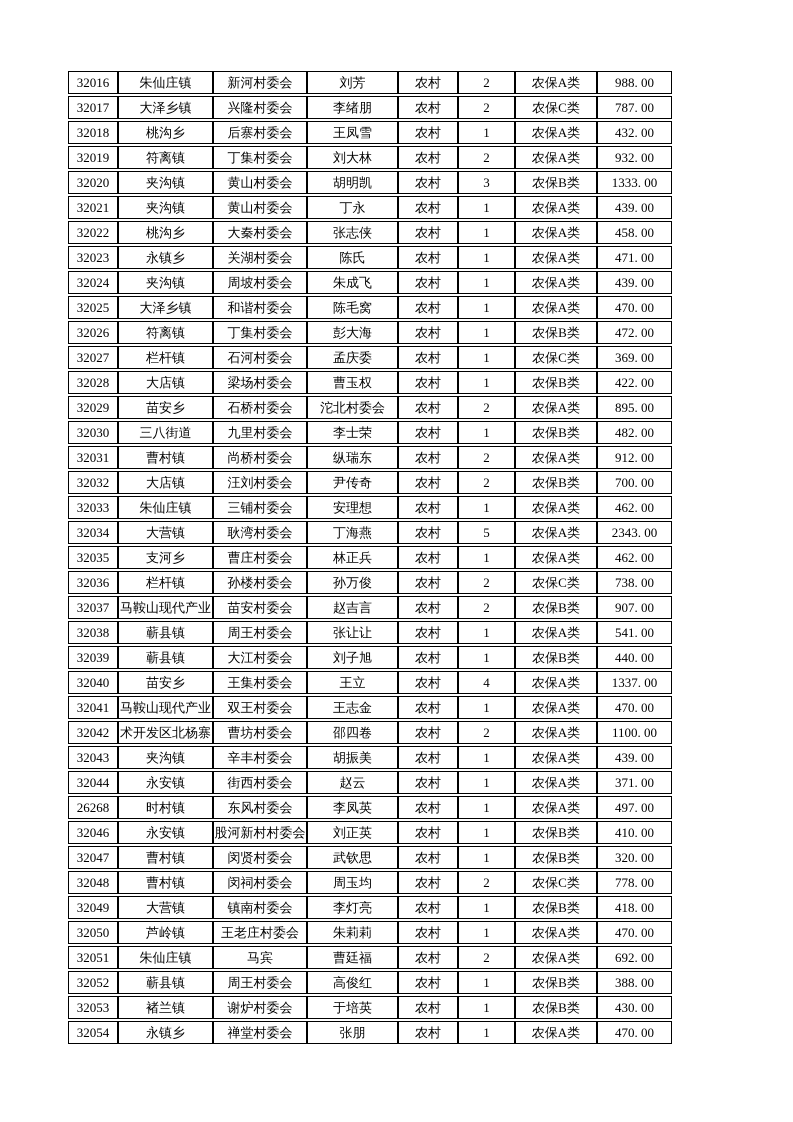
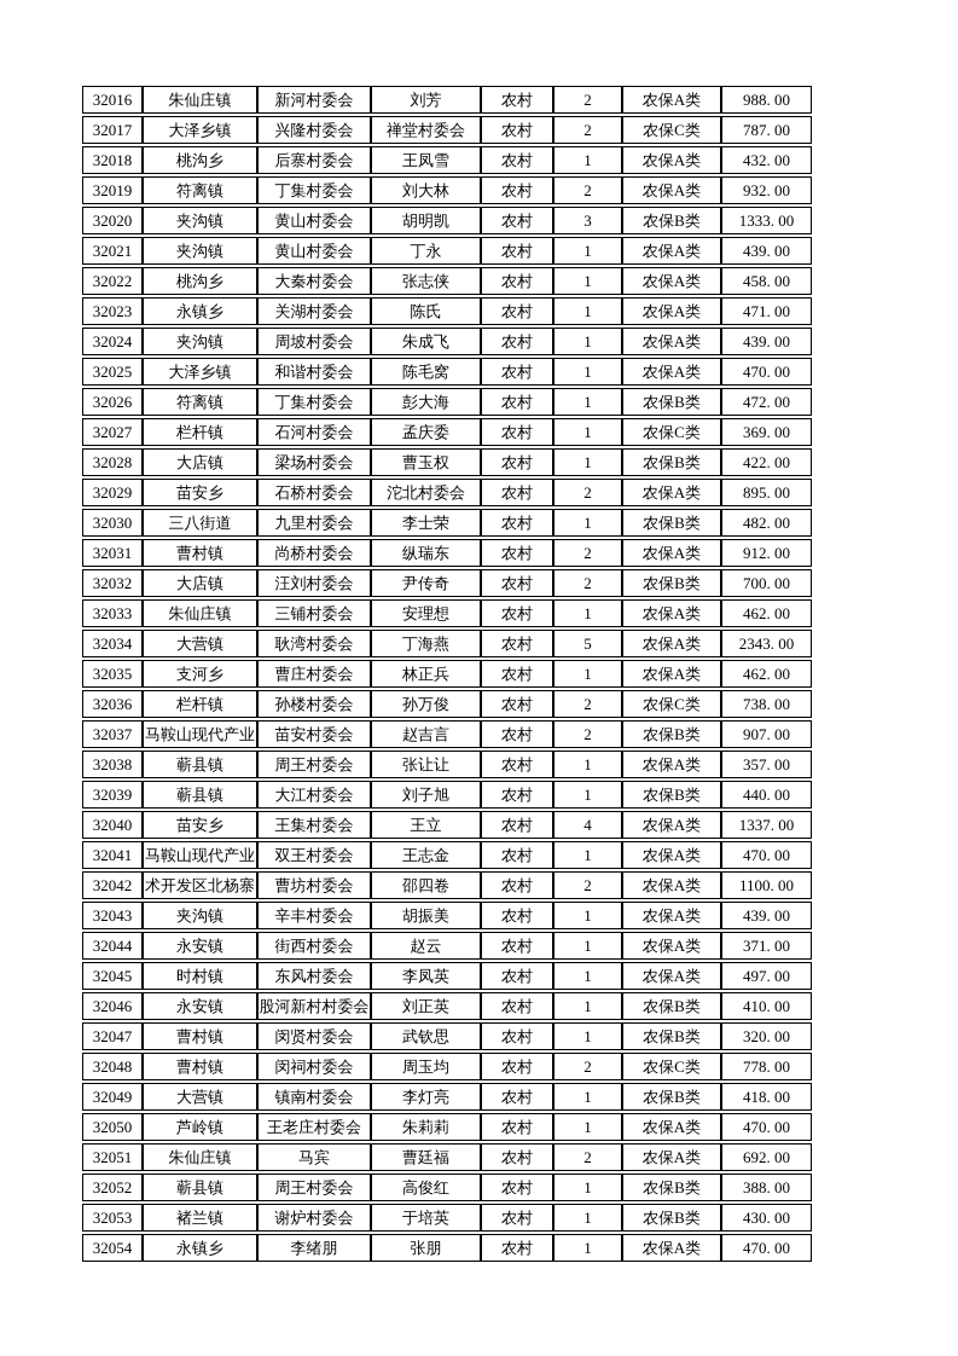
  32016
  朱仙庄镇
  新河村委会
  刘芳
  农村
  2
  农保A类
  988. 00
  32017
  大泽乡镇
  兴隆村委会
- 李绪朋
+ 禅堂村委会
  农村
  2
  农保C类
  787. 00
  32018
  桃沟乡
  后寨村委会
  王凤雪
  农村
  1
  农保A类
  432. 00
  32019
  符离镇
  丁集村委会
  刘大林
  农村
  2
  农保A类
  932. 00
  32020
  夹沟镇
  黄山村委会
  胡明凯
  农村
  3
  农保B类
  1333. 00
  32021
  夹沟镇
  黄山村委会
  丁永
  农村
  1
  农保A类
  439. 00
  32022
  桃沟乡
  大秦村委会
  张志侠
  农村
  1
  农保A类
  458. 00
  32023
  永镇乡
  关湖村委会
  陈氏
  农村
  1
  农保A类
  471. 00
  32024
  夹沟镇
  周坡村委会
  朱成飞
  农村
  1
  农保A类
  439. 00
  32025
  大泽乡镇
  和谐村委会
  陈毛窝
  农村
  1
  农保A类
  470. 00
  32026
  符离镇
  丁集村委会
  彭大海
  农村
  1
  农保B类
  472. 00
  32027
  栏杆镇
  石河村委会
  孟庆委
  农村
  1
  农保C类
  369. 00
  32028
  大店镇
  梁场村委会
  曹玉权
  农村
  1
  农保B类
  422. 00
  32029
  苗安乡
  石桥村委会
  沱北村委会
  农村
  2
  农保A类
  895. 00
  32030
  三八街道
  九里村委会
  李士荣
  农村
  1
  农保B类
  482. 00
  32031
  曹村镇
  尚桥村委会
  纵瑞东
  农村
  2
  农保A类
  912. 00
  32032
  大店镇
  汪刘村委会
  尹传奇
  农村
  2
  农保B类
  700. 00
  32033
  朱仙庄镇
  三铺村委会
  安理想
  农村
  1
  农保A类
  462. 00
  32034
  大营镇
  耿湾村委会
  丁海燕
  农村
  5
  农保A类
  2343. 00
  32035
  支河乡
  曹庄村委会
  林正兵
  农村
  1
  农保A类
  462. 00
  32036
  栏杆镇
  孙楼村委会
  孙万俊
  农村
  2
  农保C类
  738. 00
  32037
  马鞍山现代产业
  苗安村委会
  赵吉言
  农村
  2
  农保B类
  907. 00
  32038
  蕲县镇
  周王村委会
  张让让
  农村
  1
  农保A类
- 541. 00
+ 357. 00
  32039
  蕲县镇
  大江村委会
  刘子旭
  农村
  1
  农保B类
  440. 00
  32040
  苗安乡
  王集村委会
  王立
  农村
  4
  农保A类
  1337. 00
  32041
  马鞍山现代产业
  双王村委会
  王志金
  农村
  1
  农保A类
  470. 00
  32042
  术开发区北杨寨
  曹坊村委会
  邵四卷
  农村
  2
  农保A类
  1100. 00
  32043
  夹沟镇
  辛丰村委会
  胡振美
  农村
  1
  农保A类
  439. 00
  32044
  永安镇
  街西村委会
  赵云
  农村
  1
  农保A类
  371. 00
- 26268
+ 32045
  时村镇
  东风村委会
  李凤英
  农村
  1
  农保A类
  497. 00
  32046
  永安镇
  股河新村村委会
  刘正英
  农村
  1
  农保B类
  410. 00
  32047
  曹村镇
  闵贤村委会
  武钦思
  农村
  1
  农保B类
  320. 00
  32048
  曹村镇
  闵祠村委会
  周玉均
  农村
  2
  农保C类
  778. 00
  32049
  大营镇
  镇南村委会
  李灯亮
  农村
  1
  农保B类
  418. 00
  32050
  芦岭镇
  王老庄村委会
  朱莉莉
  农村
  1
  农保A类
  470. 00
  32051
  朱仙庄镇
  马宾
  曹廷福
  农村
  2
  农保A类
  692. 00
  32052
  蕲县镇
  周王村委会
  高俊红
  农村
  1
  农保B类
  388. 00
  32053
  褚兰镇
  谢炉村委会
  于培英
  农村
  1
  农保B类
  430. 00
  32054
  永镇乡
- 禅堂村委会
+ 李绪朋
  张朋
  农村
  1
  农保A类
  470. 00
